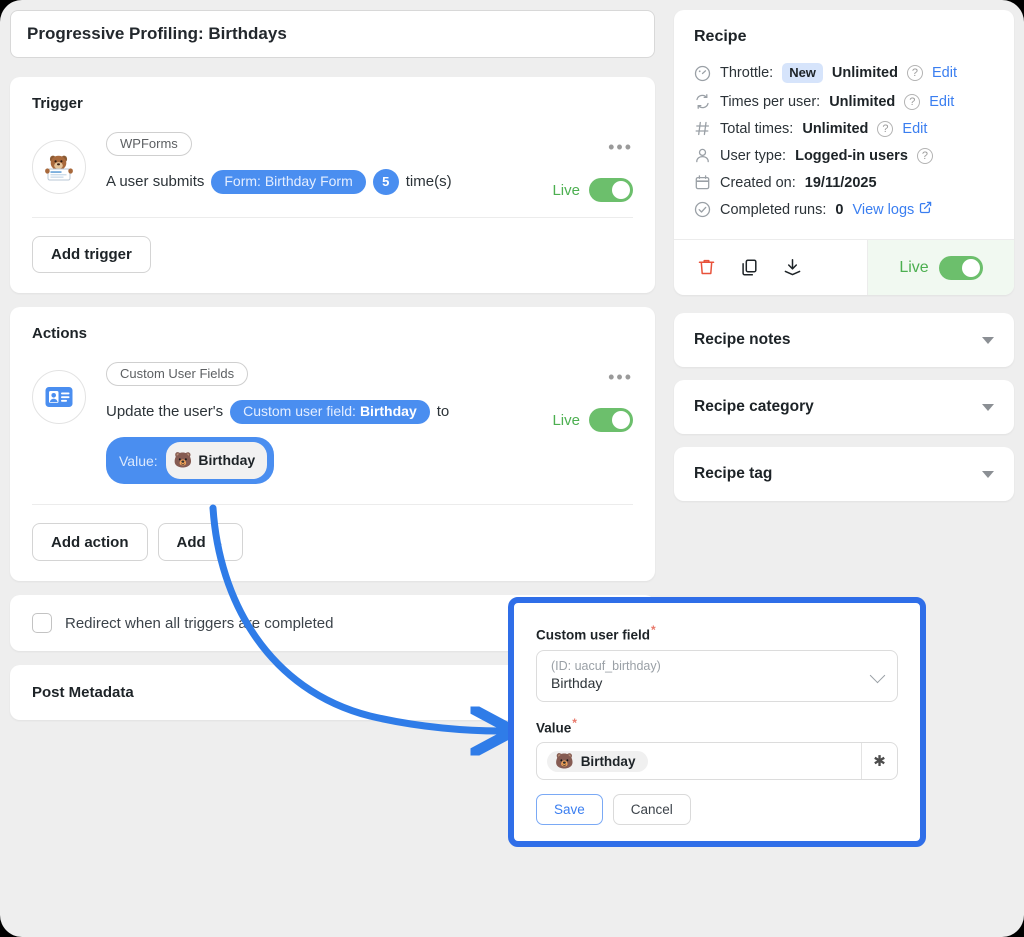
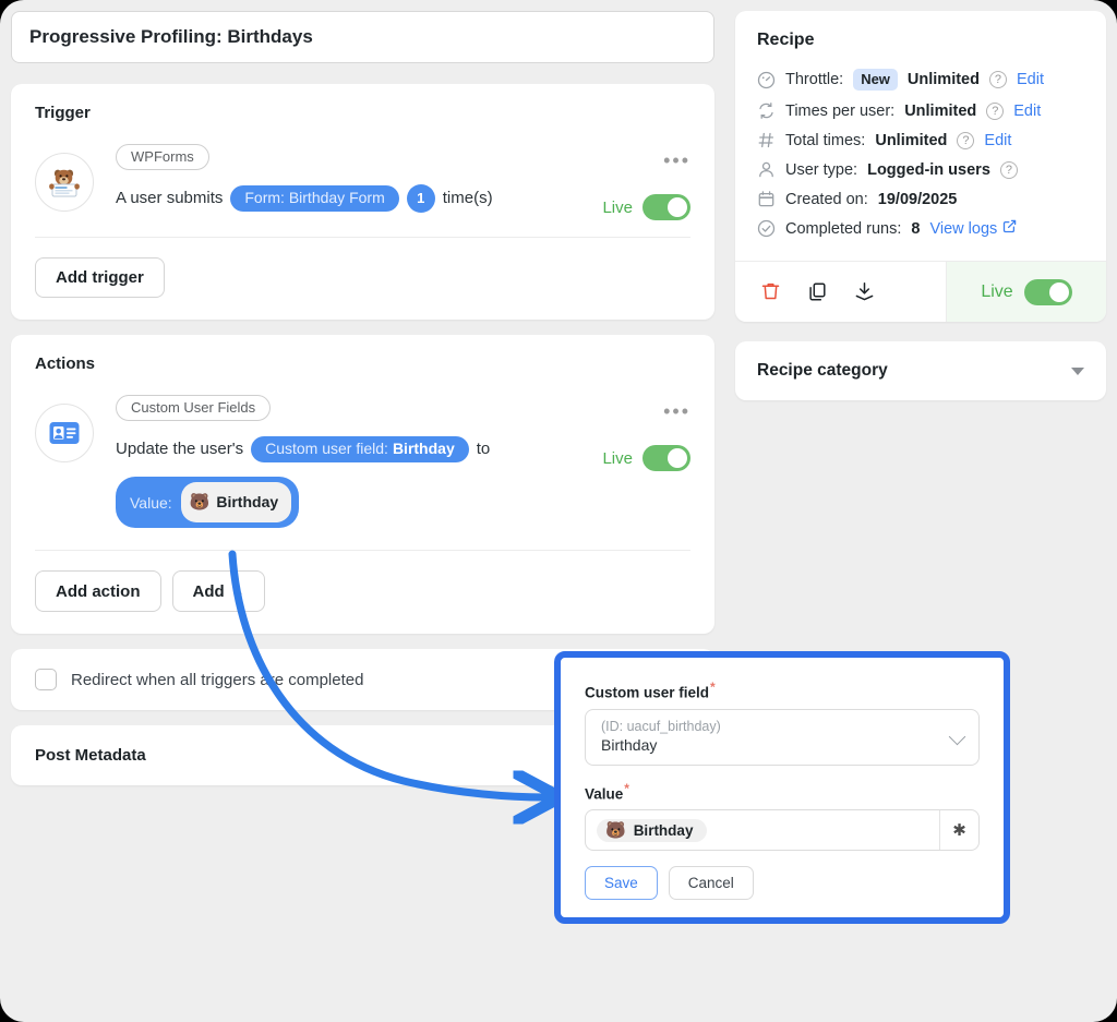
  Progressive Profiling: Birthdays
  Trigger
  WPForms
  A user submits
  Form: Birthday Form
- 5
+ 1
  time(s)
  •••
  Live
  Add trigger
  Actions
  Custom User Fields
  Update the user's
  Custom user field:
  Birthday
  to
  Value:
  🐻
  Birthday
  •••
  Live
  Add action
  Add
  Redirect when all triggers ae completed
  Post Metadata
  Recipe
  Throttle:
  New
  Unlimited
  ?
  Edit
  Times per user:
  Unlimited
  ?
  Edit
  Total times:
  Unlimited
  ?
  Edit
  User type:
  Logged-in users
  ?
  Created on:
- 19/11/2025
+ 19/09/2025
  Completed runs:
- 0
+ 8
  View logs
  Live
- Recipe notes
  Recipe category
- Recipe tag
  Custom user field*
  (ID: uacuf_birthday)
  Birthday
  Value*
  🐻
  Birthday
  ✱
  Save
  Cancel
